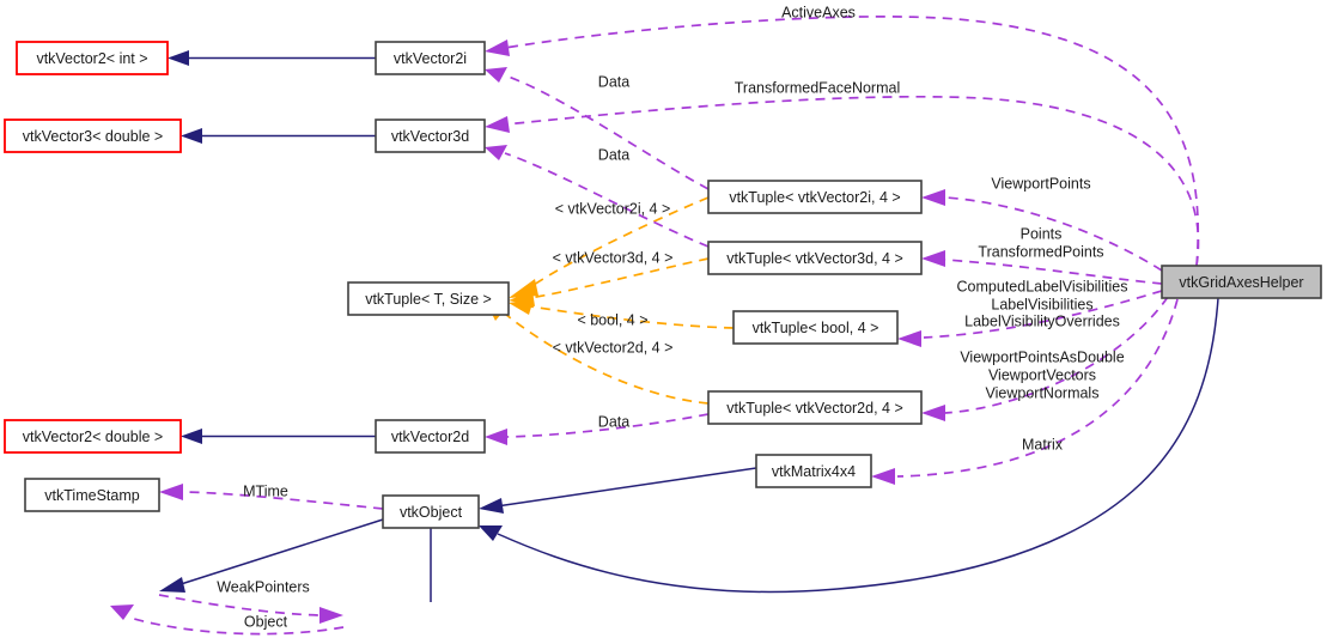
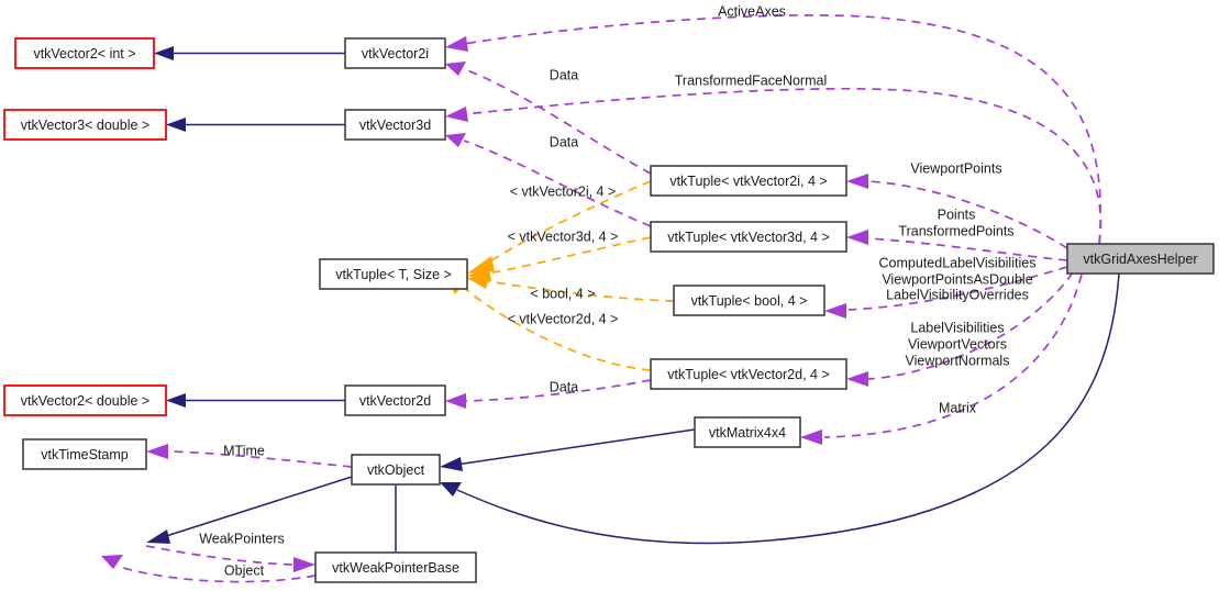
  vtkVector2< int >
  vtkVector2i
  vtkVector3< double >
  vtkVector3d
  vtkTuple< vtkVector2i, 4 >
  vtkTuple< vtkVector3d, 4 >
  vtkTuple< T, Size >
  vtkTuple< bool, 4 >
  vtkTuple< vtkVector2d, 4 >
  vtkVector2< double >
  vtkVector2d
  vtkMatrix4x4
  vtkTimeStamp
  vtkObject
+ vtkWeakPointerBase
  vtkGridAxesHelper
  ActiveAxes
  Data
  TransformedFaceNormal
  Data
  ViewportPoints
  < vtkVector2i, 4 >
  Points
  TransformedPoints
  < vtkVector3d, 4 >
  ComputedLabelVisibilities
- LabelVisibilities
+ ViewportPointsAsDouble
  < bool, 4 >
  LabelVisibilityOverrides
  < vtkVector2d, 4 >
- ViewportPointsAsDouble
+ LabelVisibilities
  ViewportVectors
  ViewportNormals
  Data
  Matrix
  MTime
  WeakPointers
  Object
